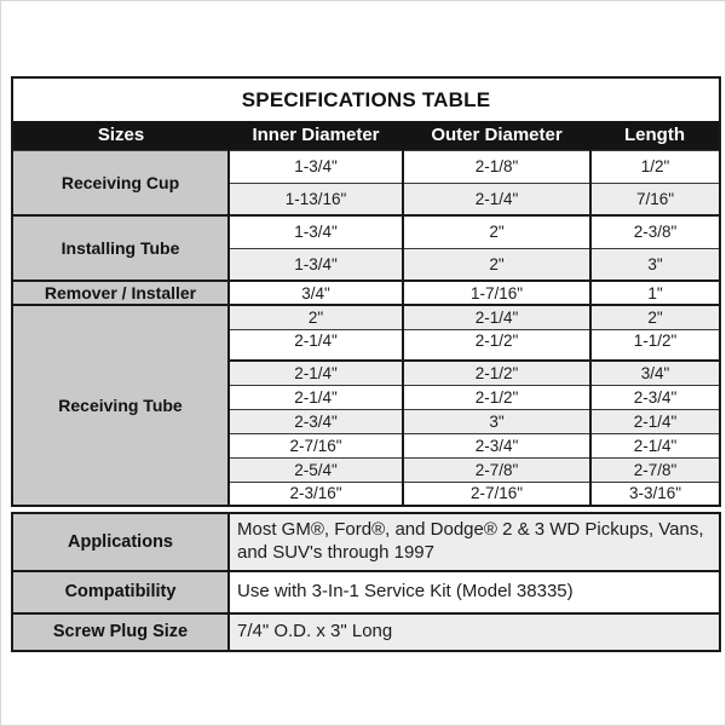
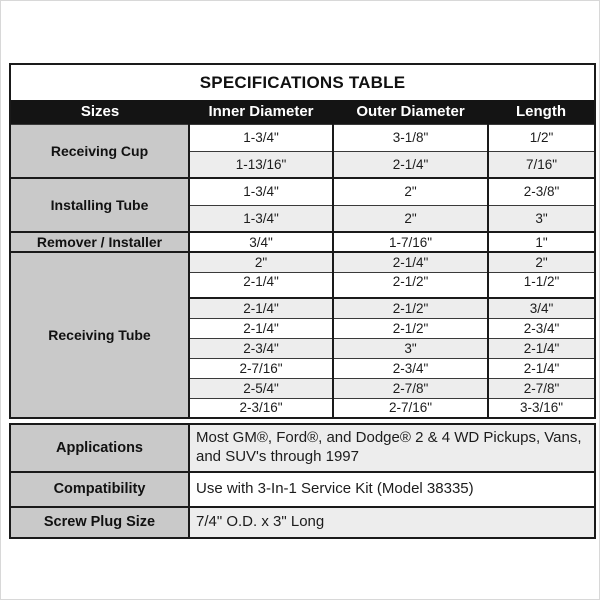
  SPECIFICATIONS TABLE
  Sizes	Inner Diameter	Outer Diameter	Length
- Receiving Cup	1-3/4"	2-1/8"	1/2"
+ Receiving Cup	1-3/4"	3-1/8"	1/2"
  1-13/16"	2-1/4"	7/16"
  Installing Tube	1-3/4"	2"	2-3/8"
  1-3/4"	2"	3"
  Remover / Installer	3/4"	1-7/16"	1"
  Receiving Tube	2"	2-1/4"	2"
  2-1/4"	2-1/2"	1-1/2"
  2-1/4"	2-1/2"	3/4"
  2-1/4"	2-1/2"	2-3/4"
  2-3/4"	3"	2-1/4"
  2-7/16"	2-3/4"	2-1/4"
  2-5/4"	2-7/8"	2-7/8"
  2-3/16"	2-7/16"	3-3/16"
- Applications	Most GM®, Ford®, and Dodge® 2 & 3 WD Pickups, Vans, and SUV's through 1997
+ Applications	Most GM®, Ford®, and Dodge® 2 & 4 WD Pickups, Vans, and SUV's through 1997
  Compatibility	Use with 3-In-1 Service Kit (Model 38335)
  Screw Plug Size	7/4" O.D. x 3" Long
